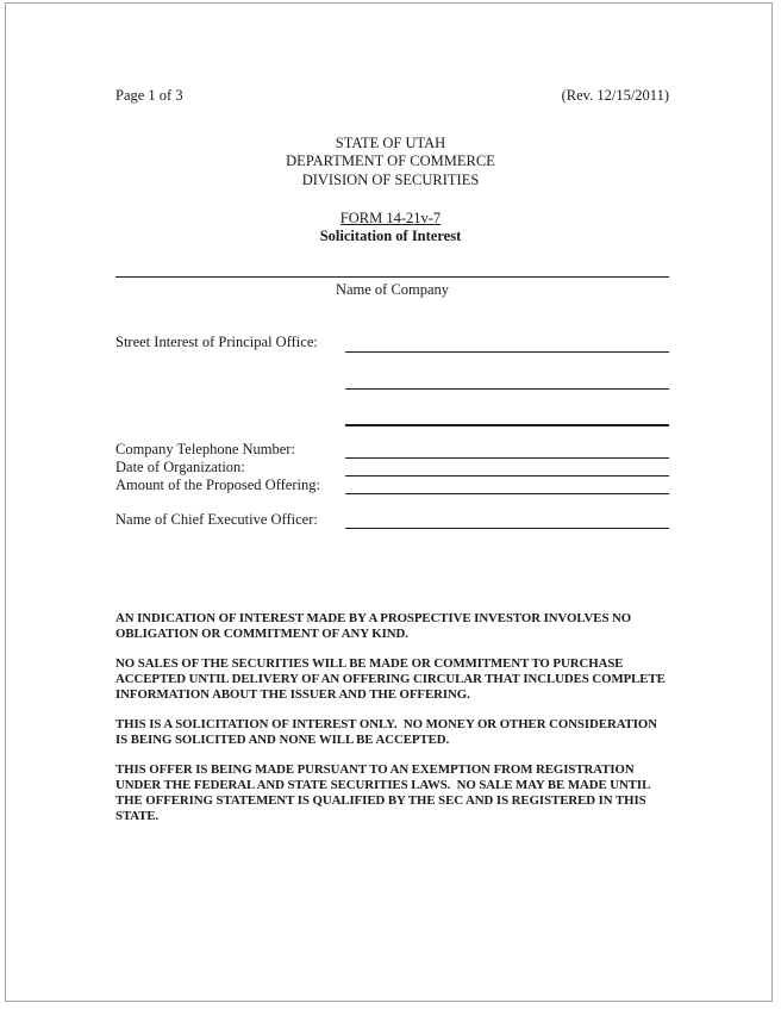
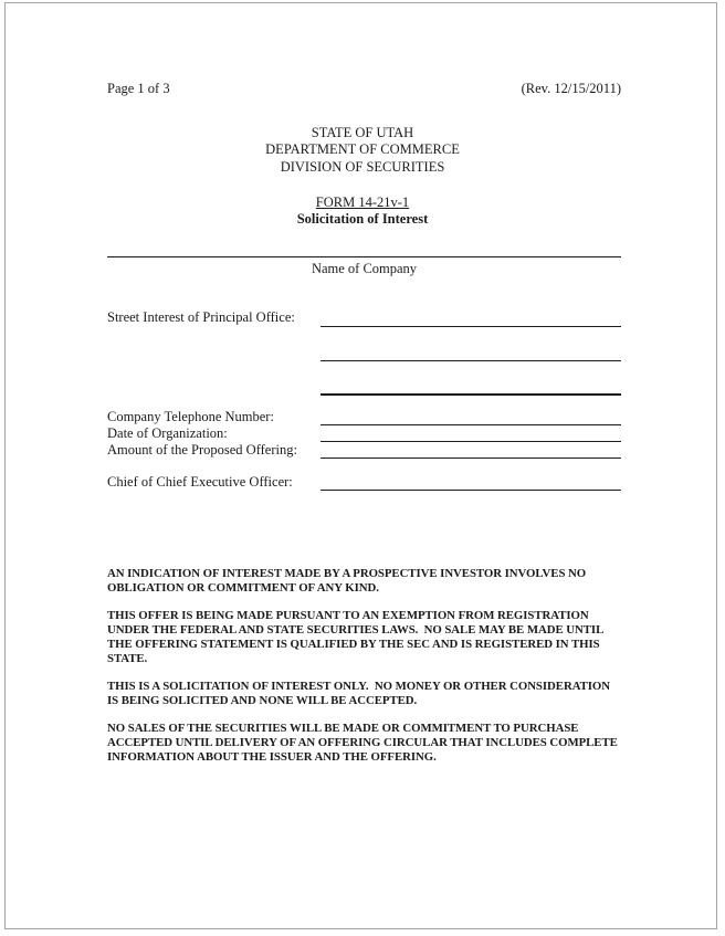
  Page 1 of 3
  (Rev. 12/15/2011)
  STATE OF UTAH
  DEPARTMENT OF COMMERCE
  DIVISION OF SECURITIES
- FORM 14-21v-7
+ FORM 14-21v-1
  Solicitation of Interest
  Name of Company
  Street Interest of Principal Office:
  Company Telephone Number:
  Date of Organization:
  Amount of the Proposed Offering:
- Name of Chief Executive Officer:
+ Chief of Chief Executive Officer:
  AN INDICATION OF INTEREST MADE BY A PROSPECTIVE INVESTOR INVOLVES NO OBLIGATION OR COMMITMENT OF ANY KIND.
- NO SALES OF THE SECURITIES WILL BE MADE OR COMMITMENT TO PURCHASE ACCEPTED UNTIL DELIVERY OF AN OFFERING CIRCULAR THAT INCLUDES COMPLETE INFORMATION ABOUT THE ISSUER AND THE OFFERING.
+ THIS OFFER IS BEING MADE PURSUANT TO AN EXEMPTION FROM REGISTRATION UNDER THE FEDERAL AND STATE SECURITIES LAWS. NO SALE MAY BE MADE UNTIL THE OFFERING STATEMENT IS QUALIFIED BY THE SEC AND IS REGISTERED IN THIS STATE.
  THIS IS A SOLICITATION OF INTEREST ONLY. NO MONEY OR OTHER CONSIDERATION IS BEING SOLICITED AND NONE WILL BE ACCEPTED.
- THIS OFFER IS BEING MADE PURSUANT TO AN EXEMPTION FROM REGISTRATION UNDER THE FEDERAL AND STATE SECURITIES LAWS. NO SALE MAY BE MADE UNTIL THE OFFERING STATEMENT IS QUALIFIED BY THE SEC AND IS REGISTERED IN THIS STATE.
+ NO SALES OF THE SECURITIES WILL BE MADE OR COMMITMENT TO PURCHASE ACCEPTED UNTIL DELIVERY OF AN OFFERING CIRCULAR THAT INCLUDES COMPLETE INFORMATION ABOUT THE ISSUER AND THE OFFERING.
